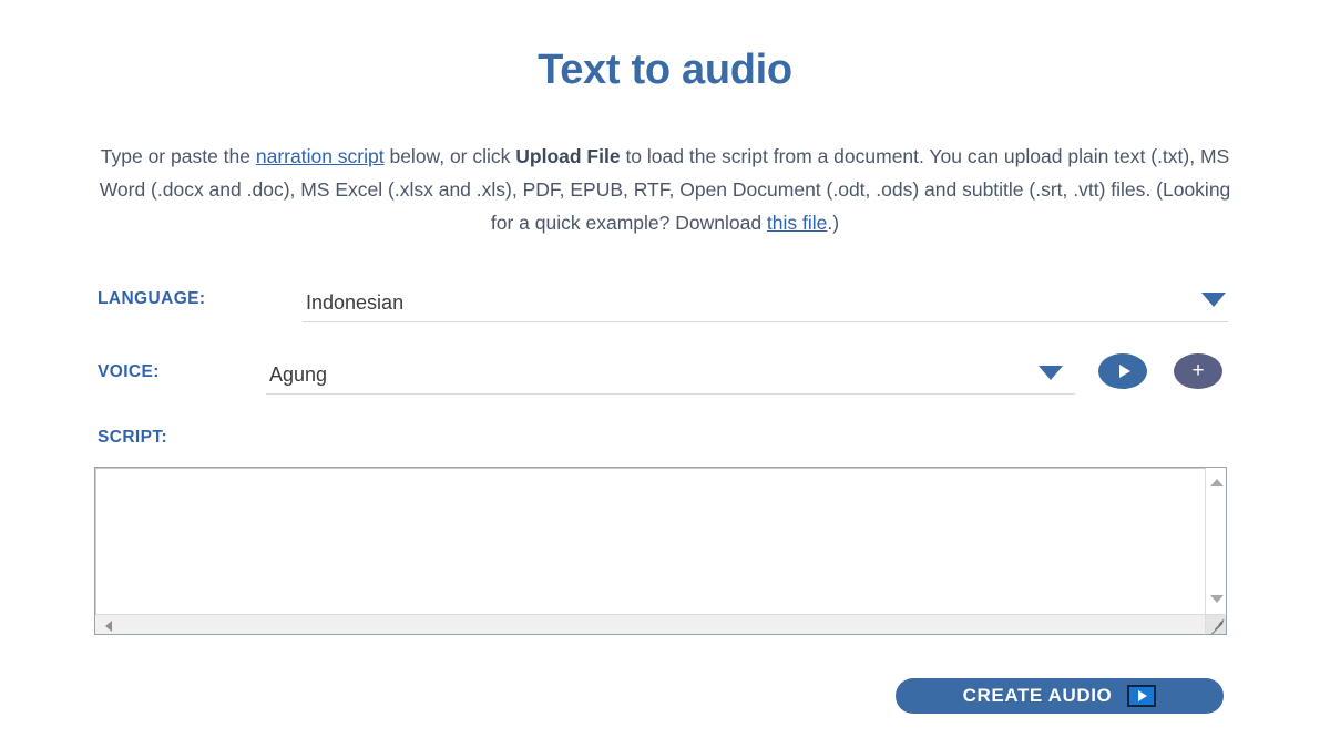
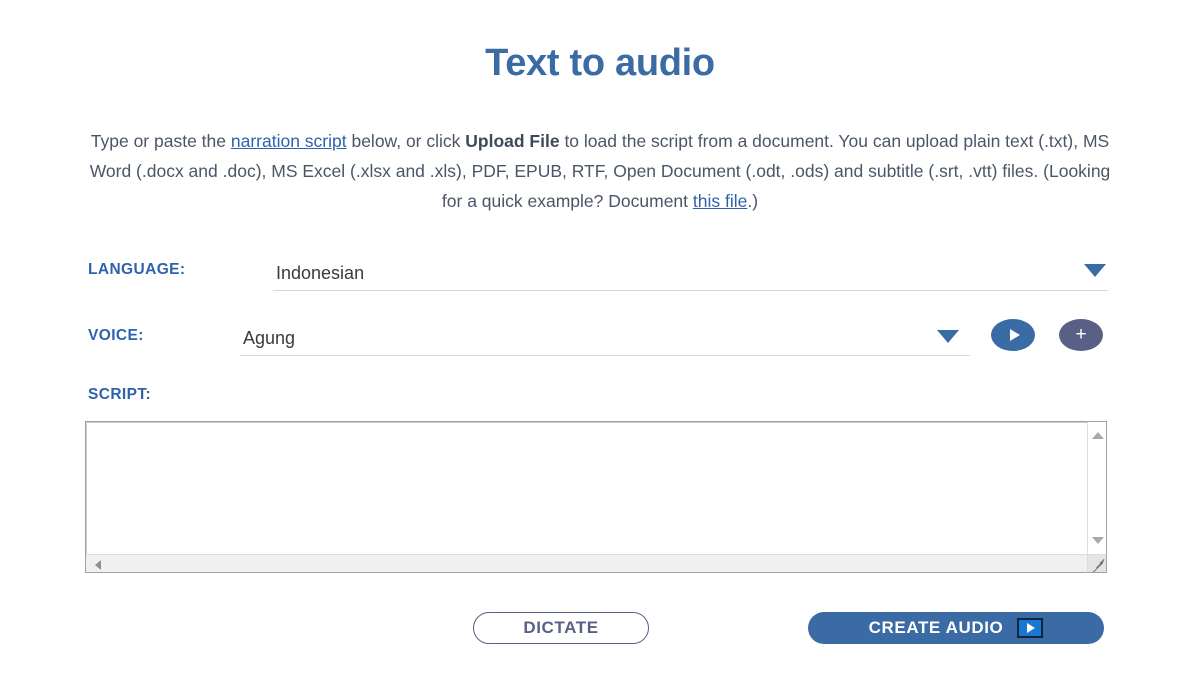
  Text to audio
- Type or paste the narration script below, or click Upload File to load the script from a document. You can upload plain text (.txt), MS Word (.docx and .doc), MS Excel (.xlsx and .xls), PDF, EPUB, RTF, Open Document (.odt, .ods) and subtitle (.srt, .vtt) files. (Looking for a quick example? Download this file.)
+ Type or paste the narration script below, or click Upload File to load the script from a document. You can upload plain text (.txt), MS Word (.docx and .doc), MS Excel (.xlsx and .xls), PDF, EPUB, RTF, Open Document (.odt, .ods) and subtitle (.srt, .vtt) files. (Looking for a quick example? Document this file.)
  LANGUAGE:
  Indonesian
  VOICE:
  Agung
  +
  SCRIPT:
+ DICTATE
  CREATE AUDIO
